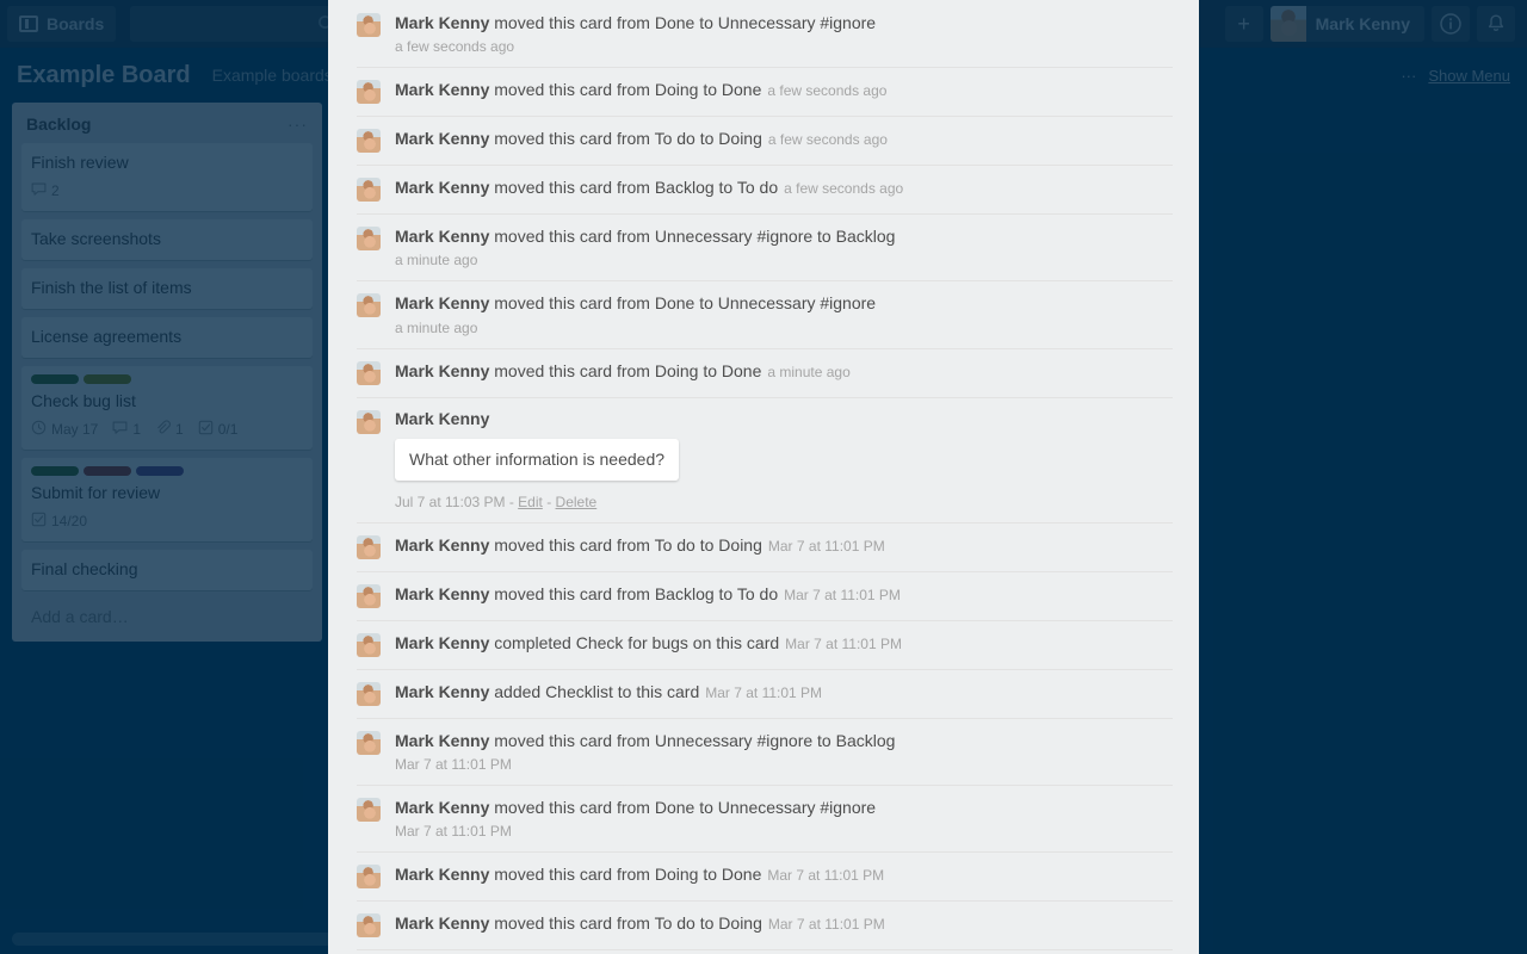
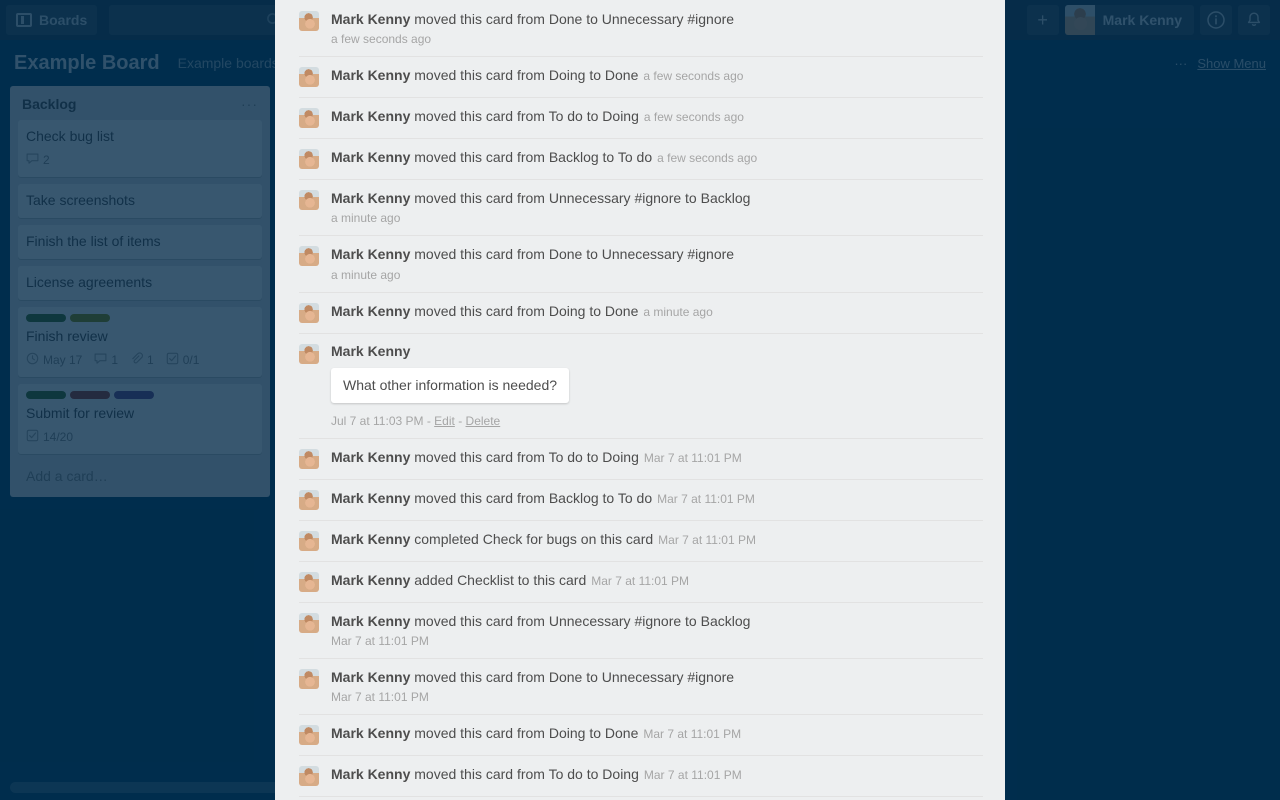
  Boards
  +
  Mark Kenny
  Example Board
  Example board
  ···
  Show Menu
  Backlog
- Finish review
+ Check bug list
  2
  Take screenshots
  Finish the list of items
  License agreements
- Check bug list
+ Finish review
  May 17
  1
  1
  0/1
  Submit for review
  14/20
- Final checking
  Mark Kenny moved this card from Done to Unnecessary #ignore
  a few seconds ago
  Mark Kenny moved this card from Doing to Done a few seconds ago
  Mark Kenny moved this card from To do to Doing a few seconds ago
  Mark Kenny moved this card from Backlog to To do a few seconds ago
  Mark Kenny moved this card from Unnecessary #ignore to Backlog
  a minute ago
  Mark Kenny moved this card from Done to Unnecessary #ignore
  a minute ago
  Mark Kenny moved this card from Doing to Done a minute ago
  Mark Kenny
  What other information is needed?
  Jul 7 at 11:03 PM - Edit - Delete
  Mark Kenny moved this card from To do to Doing Mar 7 at 11:01 PM
  Mark Kenny moved this card from Backlog to To do Mar 7 at 11:01 PM
  Mark Kenny completed Check for bugs on this card Mar 7 at 11:01 PM
  Mark Kenny added Checklist to this card Mar 7 at 11:01 PM
  Mark Kenny moved this card from Unnecessary #ignore to Backlog
  Mar 7 at 11:01 PM
  Mark Kenny moved this card from Done to Unnecessary #ignore
  Mar 7 at 11:01 PM
  Mark Kenny moved this card from Doing to Done Mar 7 at 11:01 PM
  Mark Kenny moved this card from To do to Doing Mar 7 at 11:01 PM
